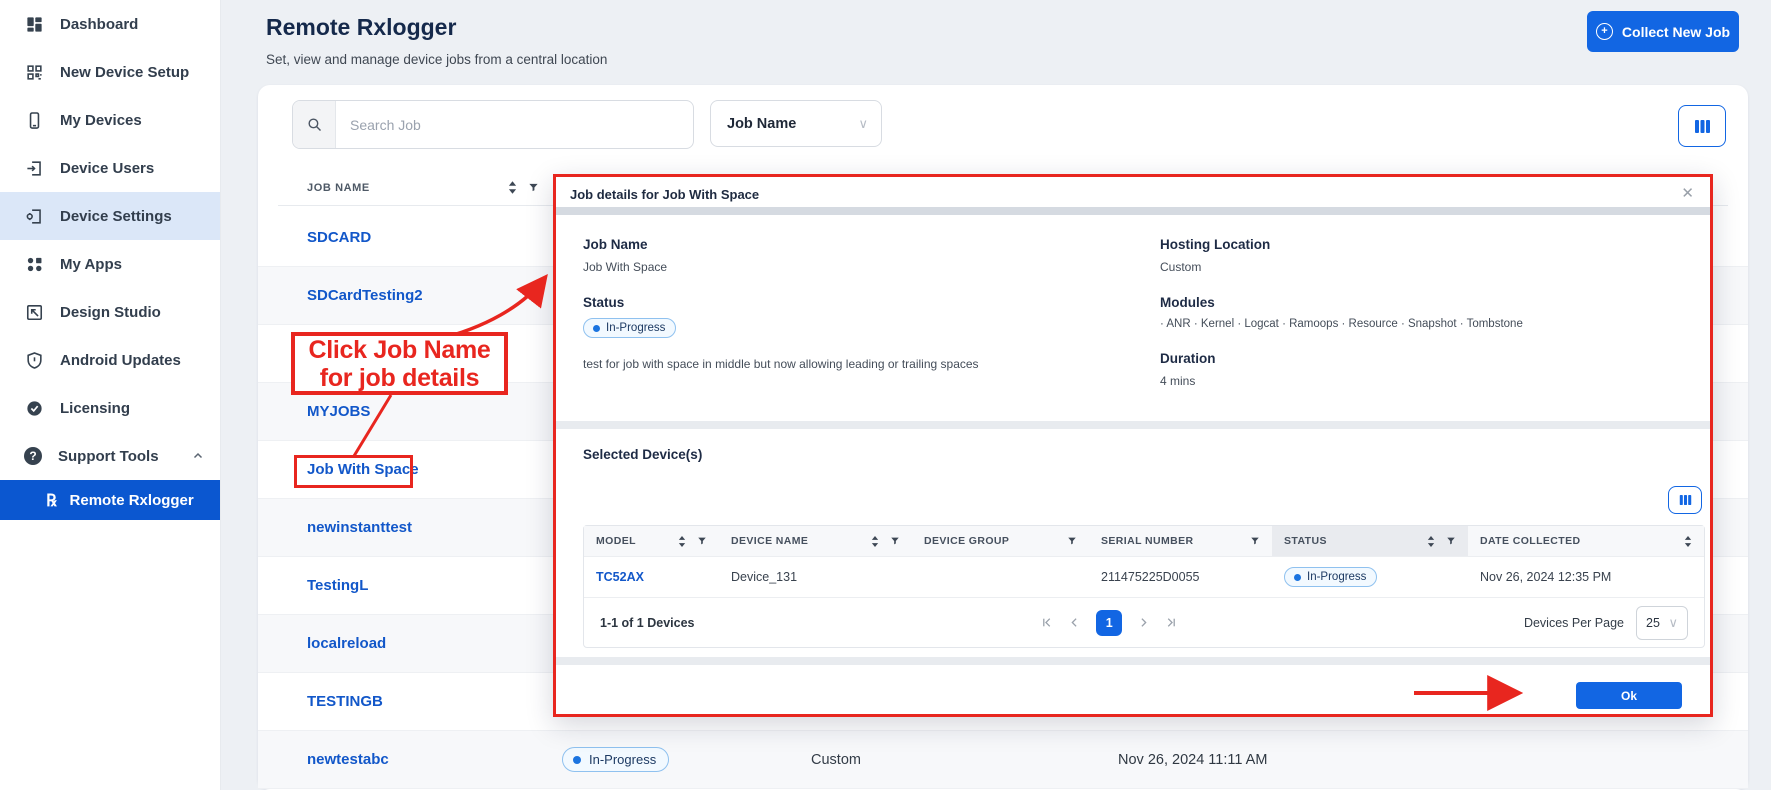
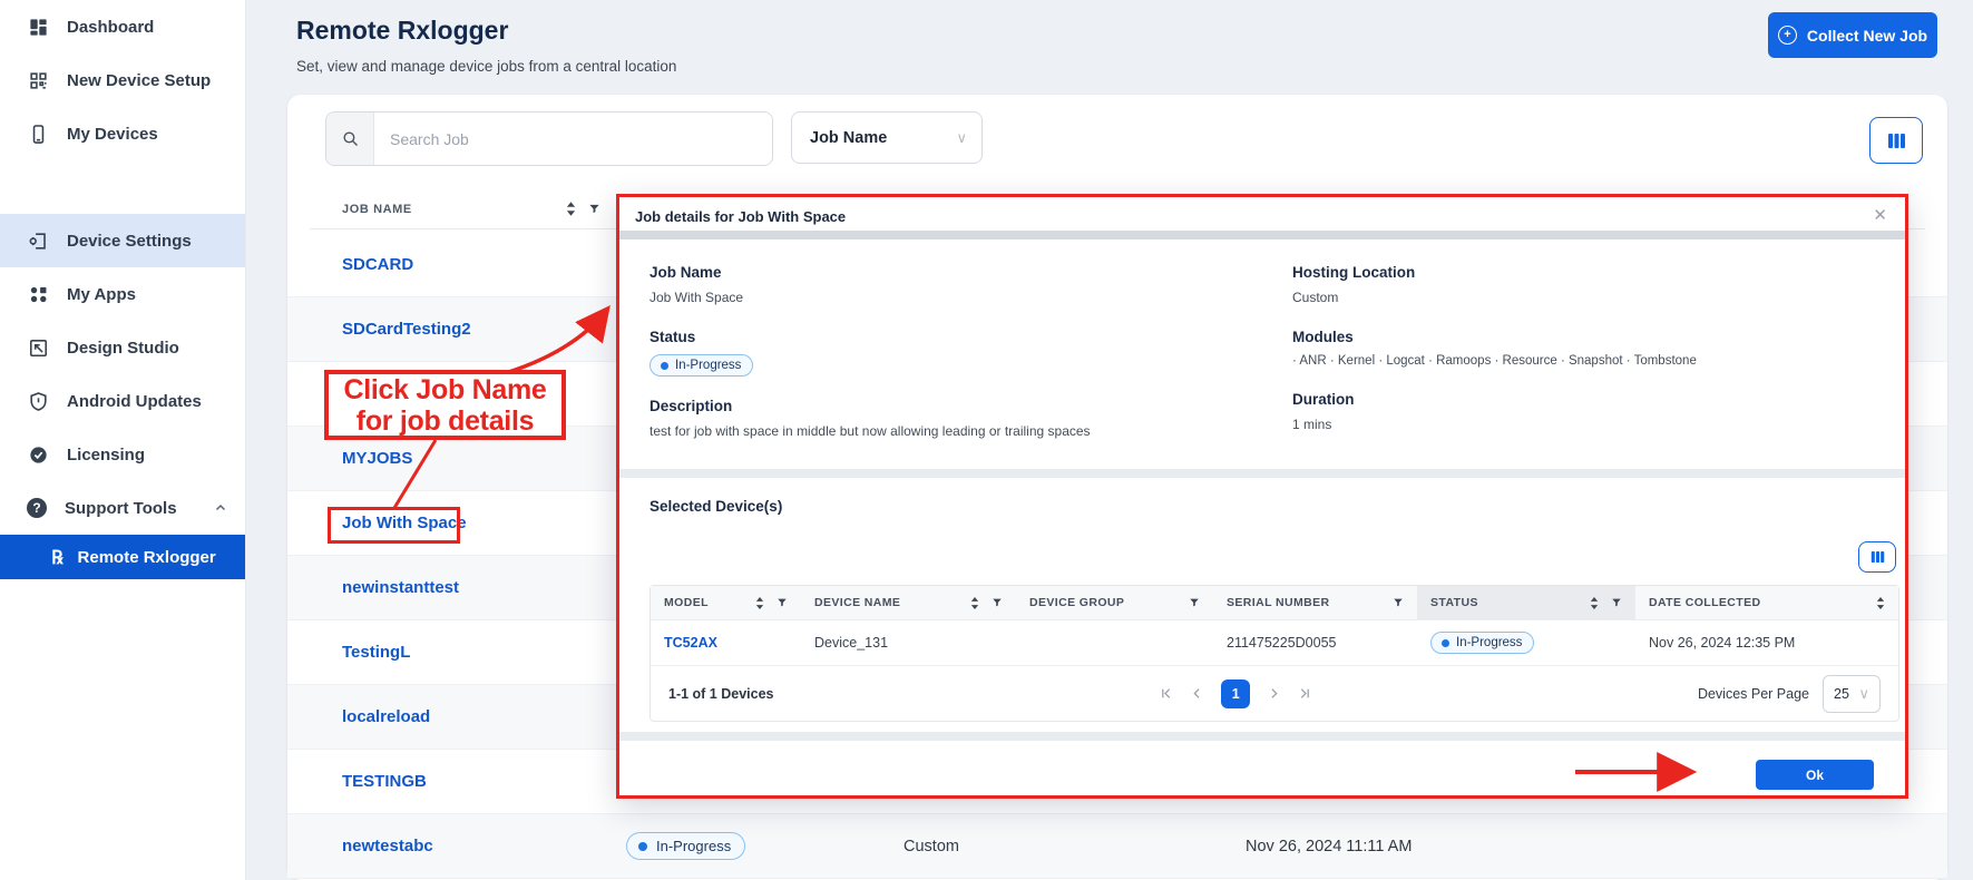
  Dashboard
  New Device Setup
  My Devices
- Device Users
  Device Settings
  My Apps
  Design Studio
  Android Updates
  Licensing
  ?
  Support Tools
  ℞
  Remote Rxlogger
  Remote Rxlogger
  Set, view and manage device jobs from a central location
  +
  Collect New Job
  Search Job
  Job Name
  ∨
  JOB NAME
  SDCARD
  SDCardTesting2
  MYJOBS
  Job With Space
  newinstanttest
  TestingL
  localreload
  TESTINGB
  newtestabc
  In-Progress
  Custom
  Nov 26, 2024 11:11 AM
  Job details for Job With Space
  ✕
  Job Name
  Job With Space
  Status
  In-Progress
+ Description
  test for job with space in middle but now allowing leading or trailing spaces
  Hosting Location
  Custom
  Modules
  · ANR · Kernel · Logcat · Ramoops · Resource · Snapshot · Tombstone
  Duration
- 4 mins
+ 1 mins
  Selected Device(s)
  MODEL
  DEVICE NAME
  DEVICE GROUP
  SERIAL NUMBER
  STATUS
  DATE COLLECTED
  TC52AX
  Device_131
  211475225D0055
  In-Progress
  Nov 26, 2024 12:35 PM
  1-1 of 1 Devices
  1
  Devices Per Page
  25
  ∨
  Ok
  Click Job Name
  for job details
